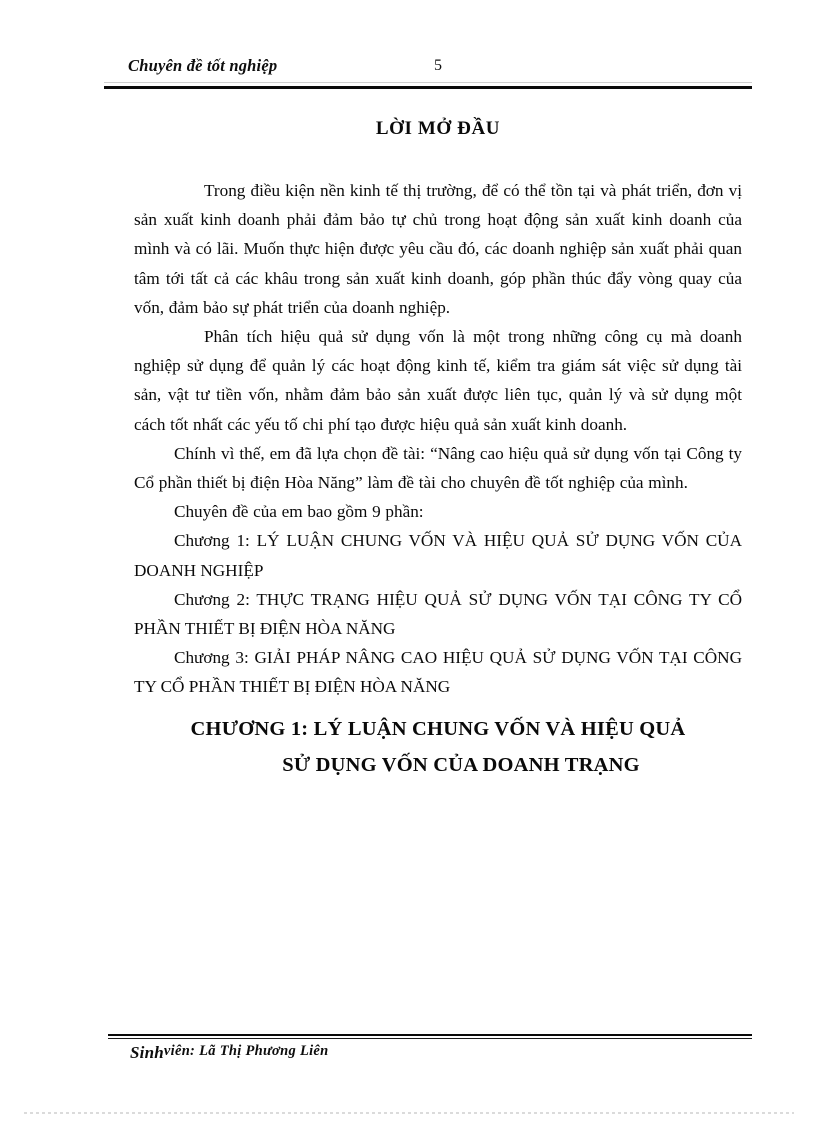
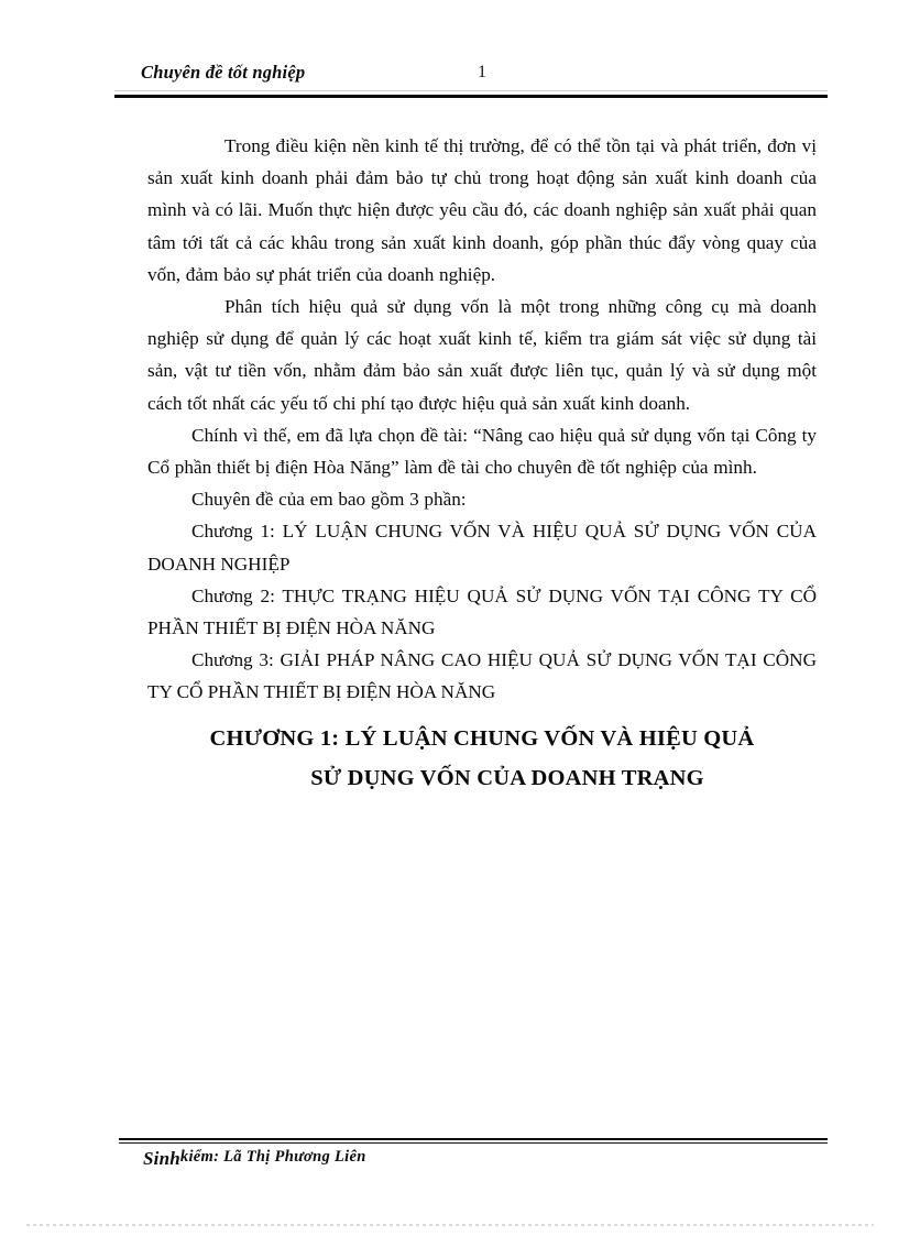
  Chuyên đề tốt nghiệp
- 5
+ 1
- LỜI MỞ ĐẦU
  Trong điều kiện nền kinh tế thị trường, để có thể tồn tại và phát triển, đơn vị sản xuất kinh doanh phải đảm bảo tự chủ trong hoạt động sản xuất kinh doanh của mình và có lãi. Muốn thực hiện được yêu cầu đó, các doanh nghiệp sản xuất phải quan tâm tới tất cả các khâu trong sản xuất kinh doanh, góp phần thúc đẩy vòng quay của vốn, đảm bảo sự phát triển của doanh nghiệp.
- Phân tích hiệu quả sử dụng vốn là một trong những công cụ mà doanh nghiệp sử dụng để quản lý các hoạt động kinh tế, kiểm tra giám sát việc sử dụng tài sản, vật tư tiền vốn, nhằm đảm bảo sản xuất được liên tục, quản lý và sử dụng một cách tốt nhất các yếu tố chi phí tạo được hiệu quả sản xuất kinh doanh.
+ Phân tích hiệu quả sử dụng vốn là một trong những công cụ mà doanh nghiệp sử dụng để quản lý các hoạt xuất kinh tế, kiểm tra giám sát việc sử dụng tài sản, vật tư tiền vốn, nhằm đảm bảo sản xuất được liên tục, quản lý và sử dụng một cách tốt nhất các yếu tố chi phí tạo được hiệu quả sản xuất kinh doanh.
  Chính vì thế, em đã lựa chọn đề tài: “Nâng cao hiệu quả sử dụng vốn tại Công ty Cổ phần thiết bị điện Hòa Năng” làm đề tài cho chuyên đề tốt nghiệp của mình.
- Chuyên đề của em bao gồm 9 phần:
+ Chuyên đề của em bao gồm 3 phần:
  Chương 1: LÝ LUẬN CHUNG VỐN VÀ HIỆU QUẢ SỬ DỤNG VỐN CỦA DOANH NGHIỆP
  Chương 2: THỰC TRẠNG HIỆU QUẢ SỬ DỤNG VỐN TẠI CÔNG TY CỔ PHẦN THIẾT BỊ ĐIỆN HÒA NĂNG
  Chương 3: GIẢI PHÁP NÂNG CAO HIỆU QUẢ SỬ DỤNG VỐN TẠI CÔNG TY CỔ PHẦN THIẾT BỊ ĐIỆN HÒA NĂNG
  CHƯƠNG 1: LÝ LUẬN CHUNG VỐN VÀ HIỆU QUẢ
  SỬ DỤNG VỐN CỦA DOANH TRẠNG
- Sinhviên: Lã Thị Phương Liên
+ Sinhkiểm: Lã Thị Phương Liên
